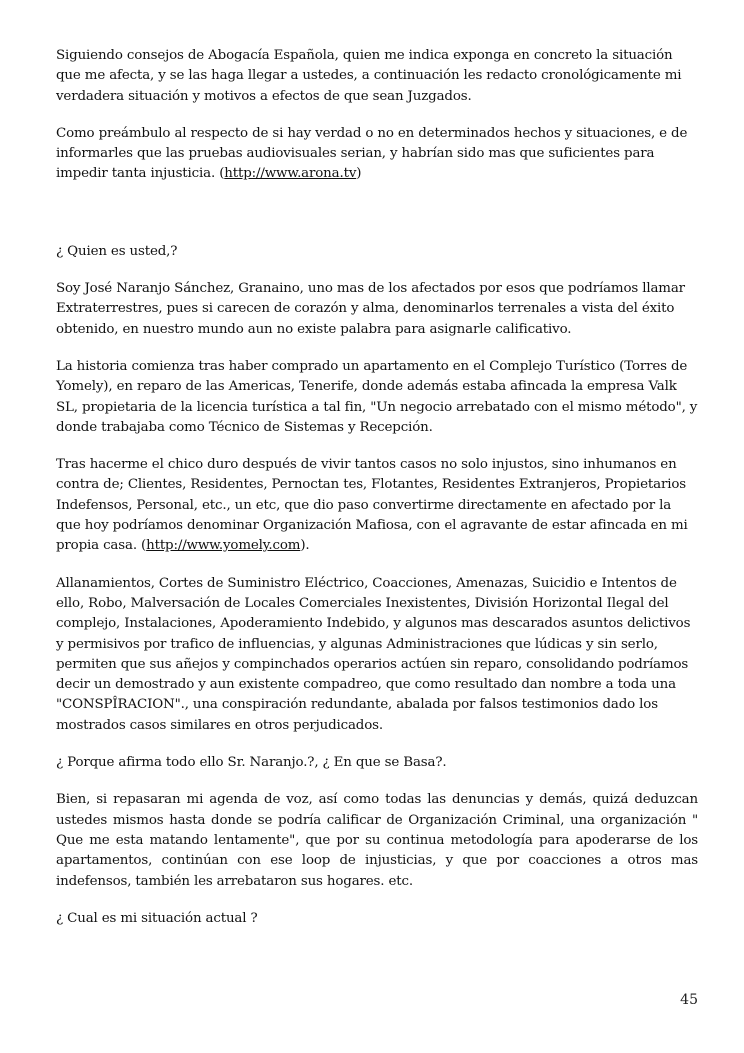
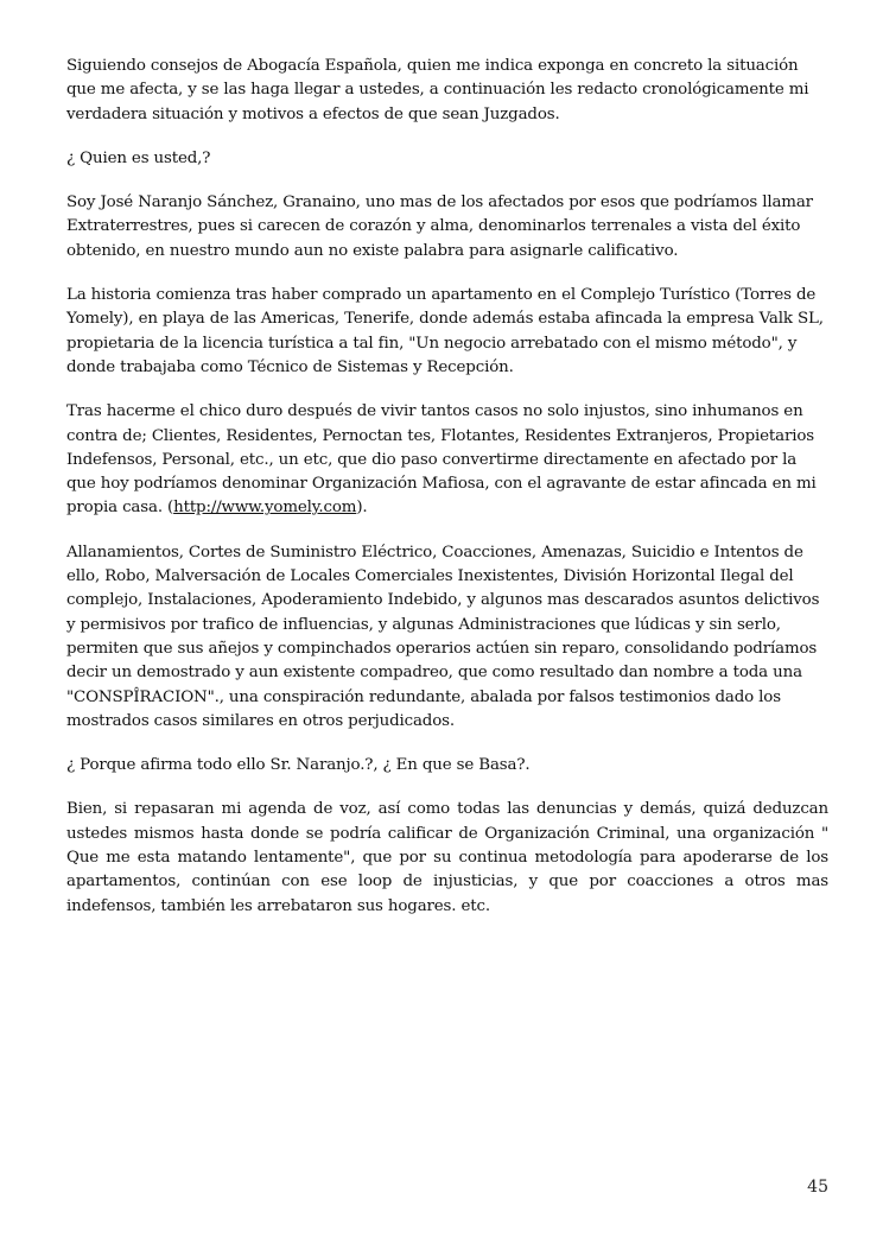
  Siguiendo consejos de Abogacía Española, quien me indica exponga en concreto la situación que me afecta, y se las haga llegar a ustedes, a continuación les redacto cronológicamente mi verdadera situación y motivos a efectos de que sean Juzgados.
- Como preámbulo al respecto de si hay verdad o no en determinados hechos y situaciones, e de informarles que las pruebas audiovisuales serian, y habrían sido mas que suficientes para impedir tanta injusticia. (http://www.arona.tv)
  ¿ Quien es usted,?
  Soy José Naranjo Sánchez, Granaino, uno mas de los afectados por esos que podríamos llamar Extraterrestres, pues si carecen de corazón y alma, denominarlos terrenales a vista del éxito obtenido, en nuestro mundo aun no existe palabra para asignarle calificativo.
- La historia comienza tras haber comprado un apartamento en el Complejo Turístico (Torres de Yomely), en reparo de las Americas, Tenerife, donde además estaba afincada la empresa Valk SL, propietaria de la licencia turística a tal fin, "Un negocio arrebatado con el mismo método", y donde trabajaba como Técnico de Sistemas y Recepción.
+ La historia comienza tras haber comprado un apartamento en el Complejo Turístico (Torres de Yomely), en playa de las Americas, Tenerife, donde además estaba afincada la empresa Valk SL, propietaria de la licencia turística a tal fin, "Un negocio arrebatado con el mismo método", y donde trabajaba como Técnico de Sistemas y Recepción.
  Tras hacerme el chico duro después de vivir tantos casos no solo injustos, sino inhumanos en contra de; Clientes, Residentes, Pernoctan tes, Flotantes, Residentes Extranjeros, Propietarios Indefensos, Personal, etc., un etc, que dio paso convertirme directamente en afectado por la que hoy podríamos denominar Organización Mafiosa, con el agravante de estar afincada en mi propia casa. (http://www.yomely.com).
  Allanamientos, Cortes de Suministro Eléctrico, Coacciones, Amenazas, Suicidio e Intentos de ello, Robo, Malversación de Locales Comerciales Inexistentes, División Horizontal Ilegal del complejo, Instalaciones, Apoderamiento Indebido, y algunos mas descarados asuntos delictivos y permisivos por trafico de influencias, y algunas Administraciones que lúdicas y sin serlo, permiten que sus añejos y compinchados operarios actúen sin reparo, consolidando podríamos decir un demostrado y aun existente compadreo, que como resultado dan nombre a toda una "CONSPÎRACION"., una conspiración redundante, abalada por falsos testimonios dado los mostrados casos similares en otros perjudicados.
  ¿ Porque afirma todo ello Sr. Naranjo.?, ¿ En que se Basa?.
  Bien, si repasaran mi agenda de voz, así como todas las denuncias y demás, quizá deduzcan ustedes mismos hasta donde se podría calificar de Organización Criminal, una organización " Que me esta matando lentamente", que por su continua metodología para apoderarse de los apartamentos, continúan con ese loop de injusticias, y que por coacciones a otros mas indefensos, también les arrebataron sus hogares. etc.
- ¿ Cual es mi situación actual ?
  45
